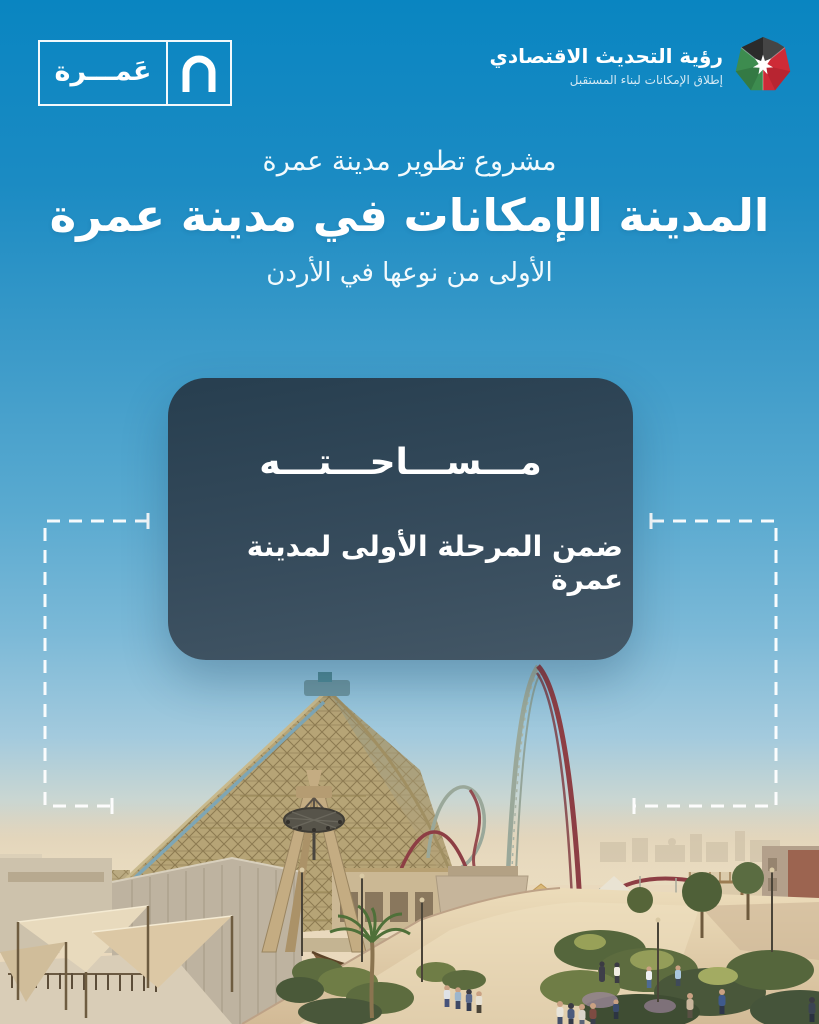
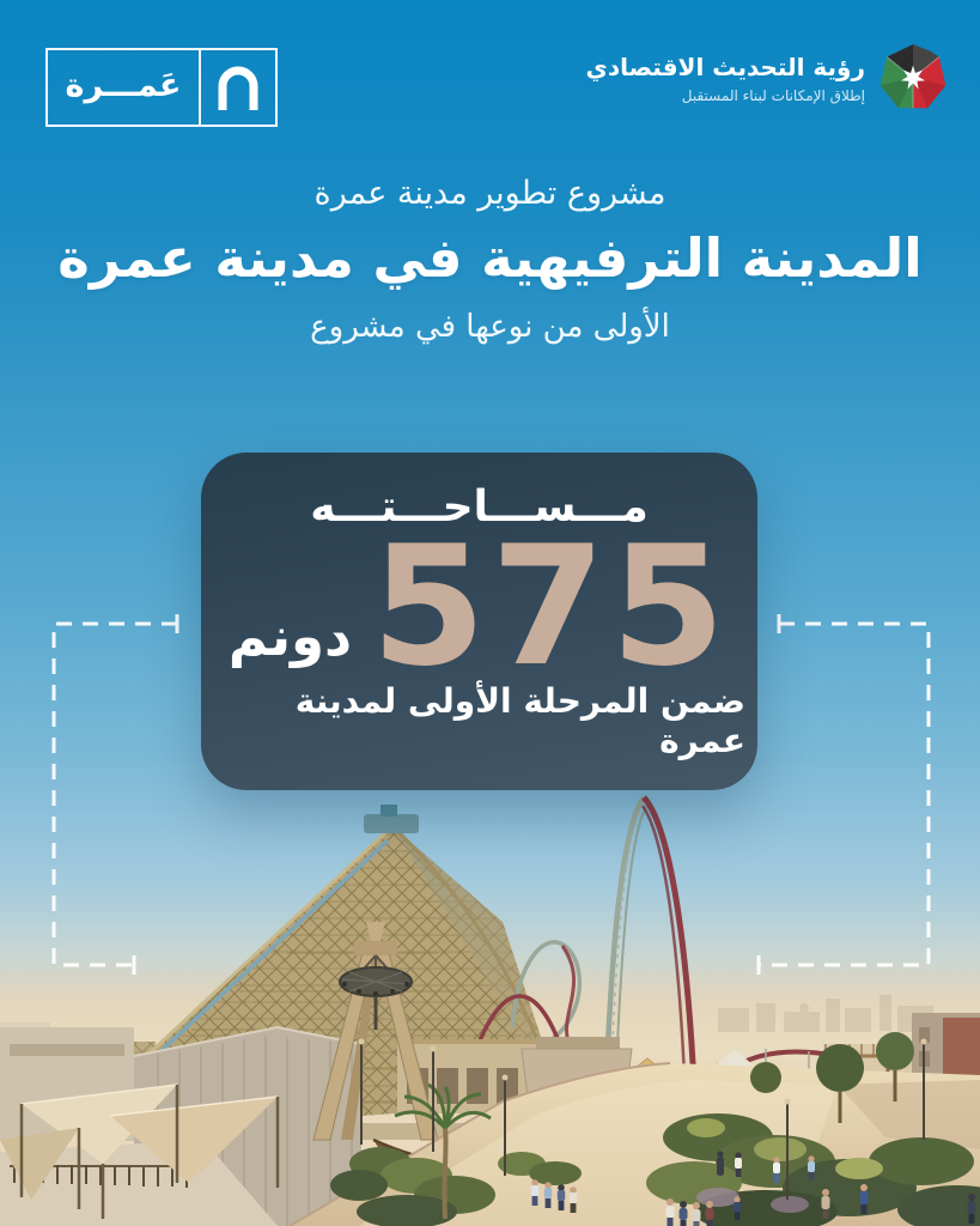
  عَمـــرة
  رؤية التحديث الاقتصادي
  إطلاق الإمكانات لبناء المستقبل
  مشروع تطوير مدينة عمرة
- المدينة الإمكانات في مدينة عمرة
+ المدينة الترفيهية في مدينة عمرة
- الأولى من نوعها في الأردن
+ الأولى من نوعها في مشروع
  مـــســـاحـــتـــه
+ 575
+ دونم
  ضمن المرحلة الأولى لمدينة عمرة
